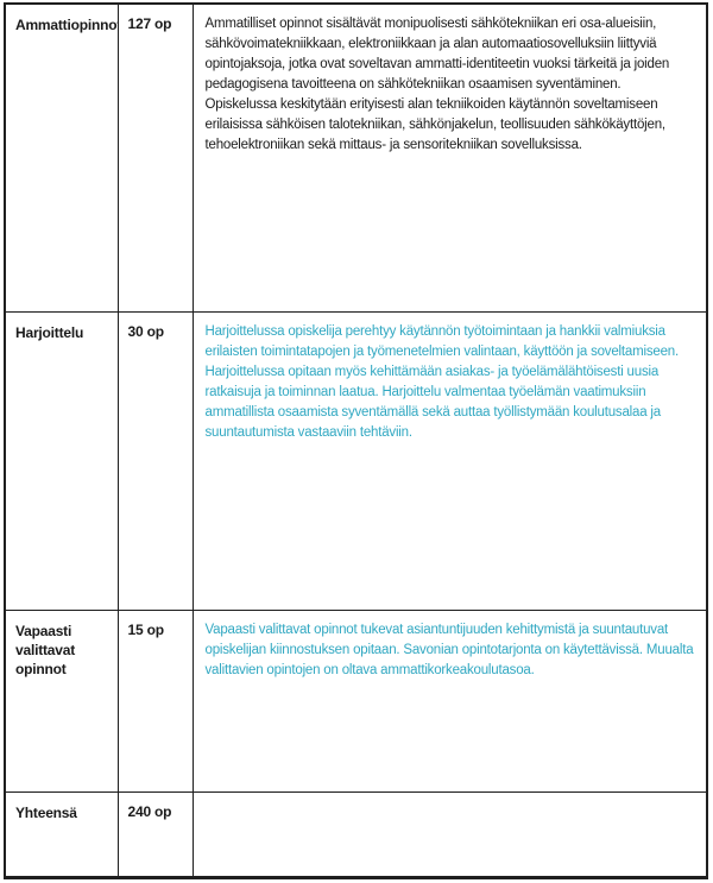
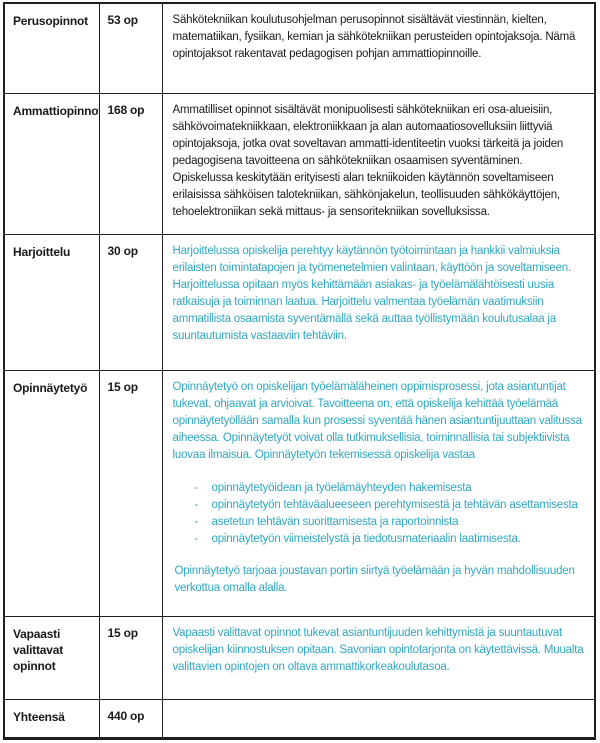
+ Perusopinnot	53 op	Sähkötekniikan koulutusohjelman perusopinnot sisältävät viestinnän, kielten, matematiikan, fysiikan, kemian ja sähkötekniikan perusteiden opintojaksoja. Nämä opintojaksot rakentavat pedagogisen pohjan ammattiopinnoille.
- Ammattiopinno	127 op	Ammatilliset opinnot sisältävät monipuolisesti sähkötekniikan eri osa-alueisiin, sähkövoimatekniikkaan, elektroniikkaan ja alan automaatiosovelluksiin liittyviä opintojaksoja, jotka ovat soveltavan ammatti-identiteetin vuoksi tärkeitä ja joiden pedagogisena tavoitteena on sähkötekniikan osaamisen syventäminen. Opiskelussa keskitytään erityisesti alan tekniikoiden käytännön soveltamiseen erilaisissa sähköisen talotekniikan, sähkönjakelun, teollisuuden sähkökäyttöjen, tehoelektroniikan sekä mittaus- ja sensoritekniikan sovelluksissa.
+ Ammattiopinno	168 op	Ammatilliset opinnot sisältävät monipuolisesti sähkötekniikan eri osa-alueisiin, sähkövoimatekniikkaan, elektroniikkaan ja alan automaatiosovelluksiin liittyviä opintojaksoja, jotka ovat soveltavan ammatti-identiteetin vuoksi tärkeitä ja joiden pedagogisena tavoitteena on sähkötekniikan osaamisen syventäminen. Opiskelussa keskitytään erityisesti alan tekniikoiden käytännön soveltamiseen erilaisissa sähköisen talotekniikan, sähkönjakelun, teollisuuden sähkökäyttöjen, tehoelektroniikan sekä mittaus- ja sensoritekniikan sovelluksissa.
  Harjoittelu	30 op	Harjoittelussa opiskelija perehtyy käytännön työtoimintaan ja hankkii valmiuksia erilaisten toimintatapojen ja työmenetelmien valintaan, käyttöön ja soveltamiseen. Harjoittelussa opitaan myös kehittämään asiakas- ja työelämälähtöisesti uusia ratkaisuja ja toiminnan laatua. Harjoittelu valmentaa työelämän vaatimuksiin ammatillista osaamista syventämällä sekä auttaa työllistymään koulutusalaa ja suuntautumista vastaaviin tehtäviin.
+ Opinnäytetyö	15 op	Opinnäytetyö on opiskelijan työelämäläheinen oppimisprosessi, jota asiantuntijat tukevat, ohjaavat ja arvioivat. Tavoitteena on, että opiskelija kehittää työelämää opinnäytetyöllään samalla kun prosessi syventää hänen asiantuntijuuttaan valitussa aiheessa. Opinnäytetyöt voivat olla tutkimuksellisia, toiminnallisia tai subjektiivista luovaa ilmaisua. Opinnäytetyön tekemisessä opiskelija vastaa opinnäytetyöidean ja työelämäyhteyden hakemisesta opinnäytetyön tehtäväalueeseen perehtymisestä ja tehtävän asettamisesta asetetun tehtävän suorittamisesta ja raportoinnista opinnäytetyön viimeistelystä ja tiedotusmateriaalin laatimisesta. Opinnäytetyö tarjoaa joustavan portin siirtyä työelämään ja hyvän mahdollisuuden verkottua omalla alalla.
  Vapaasti valittavat opinnot	15 op	Vapaasti valittavat opinnot tukevat asiantuntijuuden kehittymistä ja suuntautuvat opiskelijan kiinnostuksen opitaan. Savonian opintotarjonta on käytettävissä. Muualta valittavien opintojen on oltava ammattikorkeakoulutasoa.
- Yhteensä	240 op
+ Yhteensä	440 op
